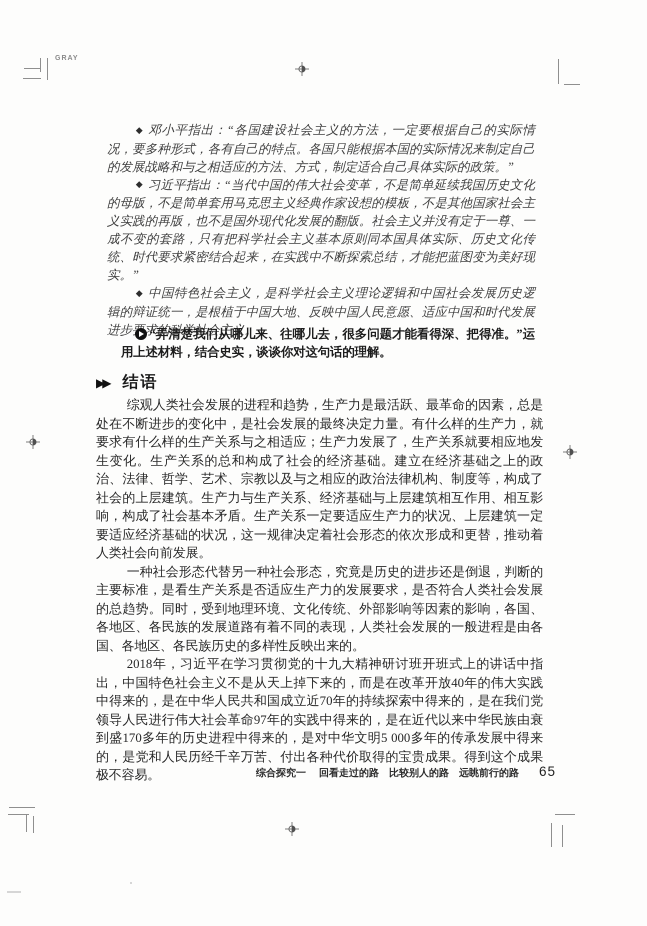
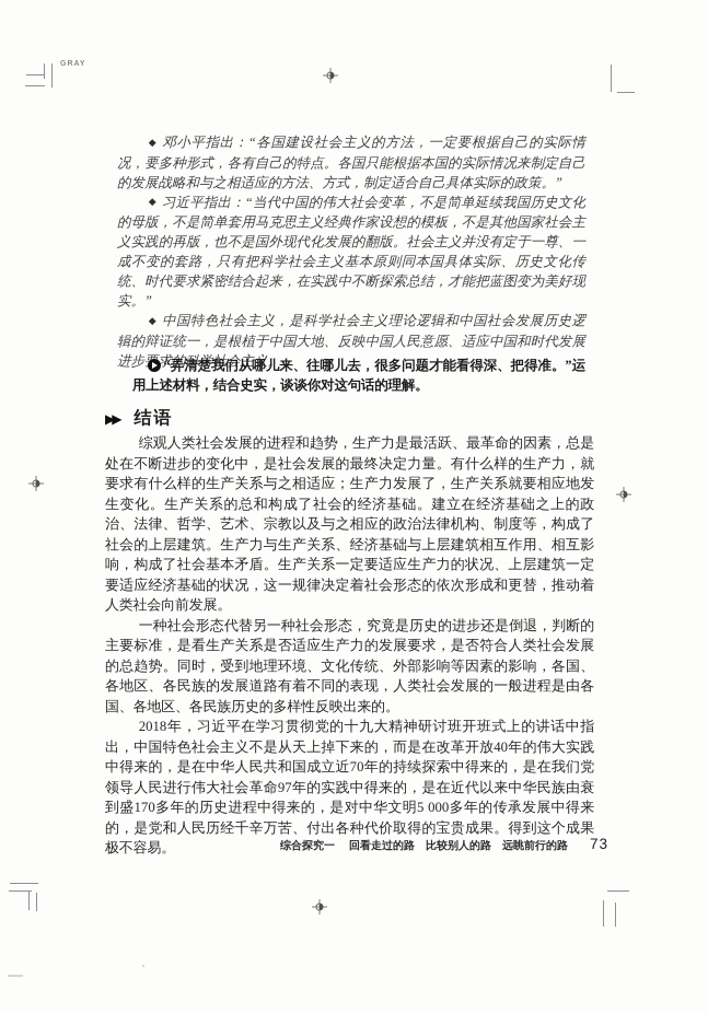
  ◆ 邓小平指出：“各国建设社会主义的方法，一定要根据自己的实际情况，要多种形式，各有自己的特点。各国只能根据本国的实际情况来制定自己的发展战略和与之相适应的方法、方式，制定适合自己具体实际的政策。”
  ◆ 习近平指出：“当代中国的伟大社会变革，不是简单延续我国历史文化的母版，不是简单套用马克思主义经典作家设想的模板，不是其他国家社会主义实践的再版，也不是国外现代化发展的翻版。社会主义并没有定于一尊、一成不变的套路，只有把科学社会主义基本原则同本国具体实际、历史文化传统、时代要求紧密结合起来，在实践中不断探索总结，才能把蓝图变为美好现实。”
  ◆ 中国特色社会主义，是科学社会主义理论逻辑和中国社会发展历史逻辑的辩证统一，是根植于中国大地、反映中国人民意愿、适应中国和时代发展进步求的科学社会主义。
  “弄清楚我们从哪儿来、往哪儿去，很多问题才能看得深、把得准。”运用上述材料，结合史实，谈谈你对这句话的理解。
  ▶▶
  结语
  综观人类社会发展的进程和趋势，生产力是最活跃、最革命的因素，总是处在不断进步的变化中，是社会发展的最终决定力量。有什么样的生产力，就要求有什么样的生产关系与之相适应；生产力发展了，生产关系就要相应地发生变化。生产关系的总和构成了社会的经济基础。建立在经济基础之上的政治、法律、哲学、艺术、宗教以及与之相应的政治法律机构、制度等，构成了社会的上层建筑。生产力与生产关系、经济基础与上层建筑相互作用、相互影响，构成了社会基本矛盾。生产关系一定要适应生产力的状况、上层建筑一定要适应经济基础的状况，这一规律决定着社会形态的依次形成和更替，推动着人类社会向前发展。
  一种社会形态代替另一种社会形态，究竟是历史的进步还是倒退，判断的主要标准，是看生产关系是否适应生产力的发展要求，是否符合人类社会发展的总趋势。同时，受到地理环境、文化传统、外部影响等因素的影响，各国、各地区、各民族的发展道路有着不同的表现，人类社会发展的一般进程是由各国、各地区、各民族历史的多样性反映出来的。
  2018年，习近平在学习贯彻党的十九大精神研讨班开班式上的讲话中指出，中国特色社会主义不是从天上掉下来的，而是在改革开放40年的伟大实践中得来的，是在中华人民共和国成立近70年的持续探索中得来的，是在我们党领导人民进行伟大社会革命97年的实践中得来的，是在近代以来中华民族由衰到盛170多年的历史进程中得来的，是对中华文明5 000多年的传承发展中得来的，是党和人民历经千辛万苦、付出各种代价取得的宝贵成果。得到这个成果极不容易。
  综合探究一
  回看走过的路
  比较别人的路
  远眺前行的路
- 65
+ 73
